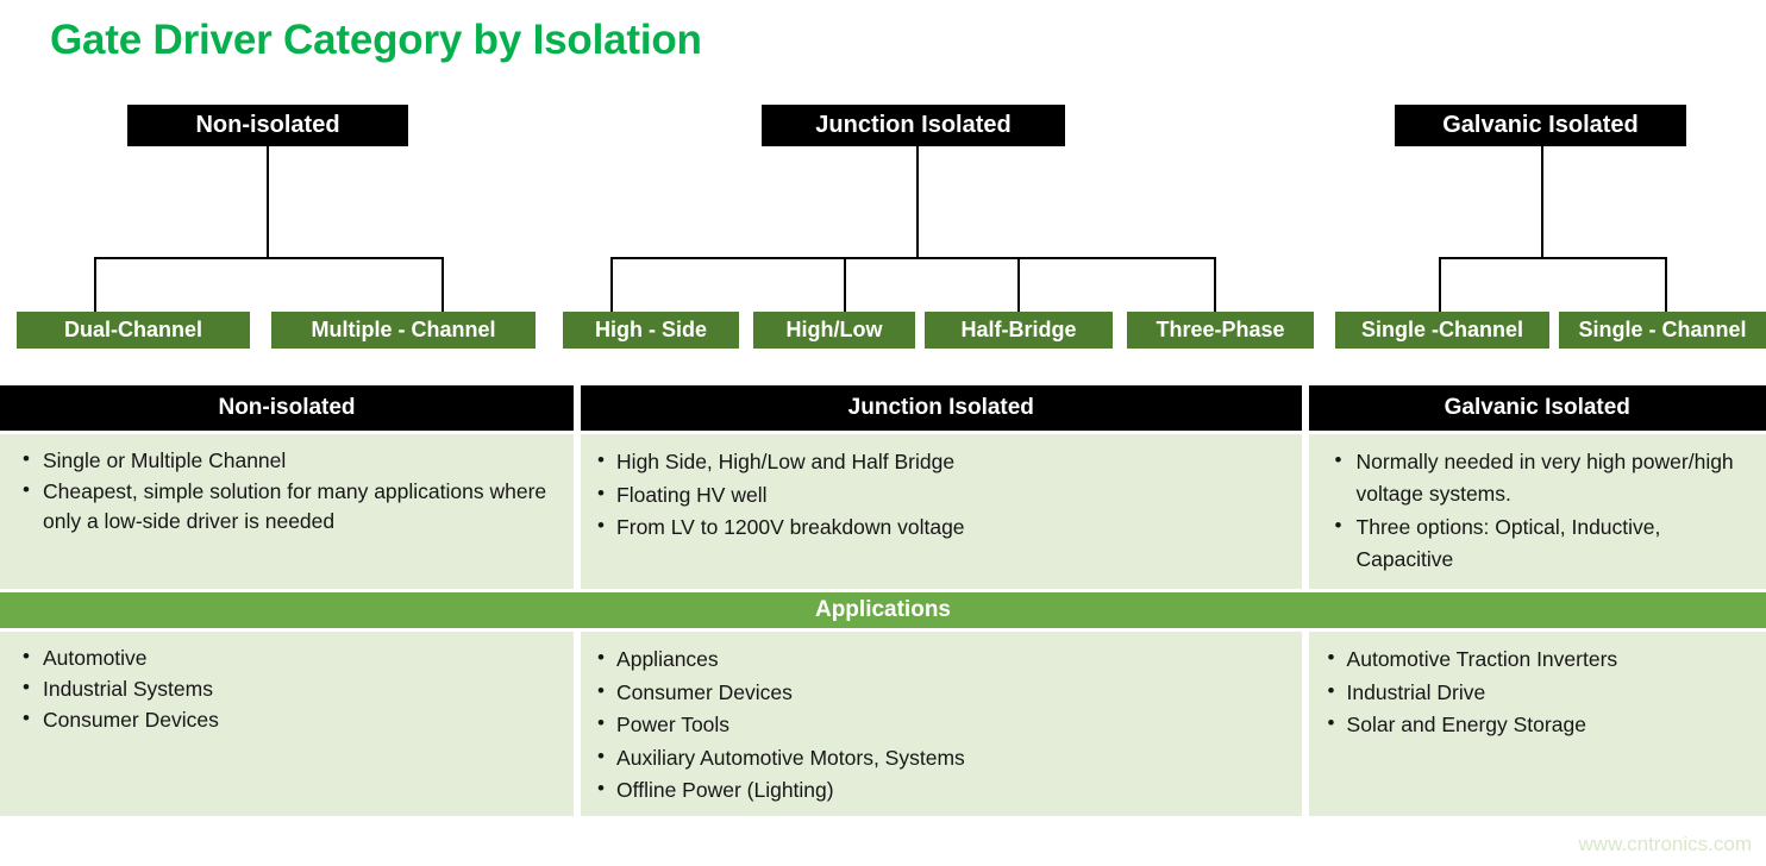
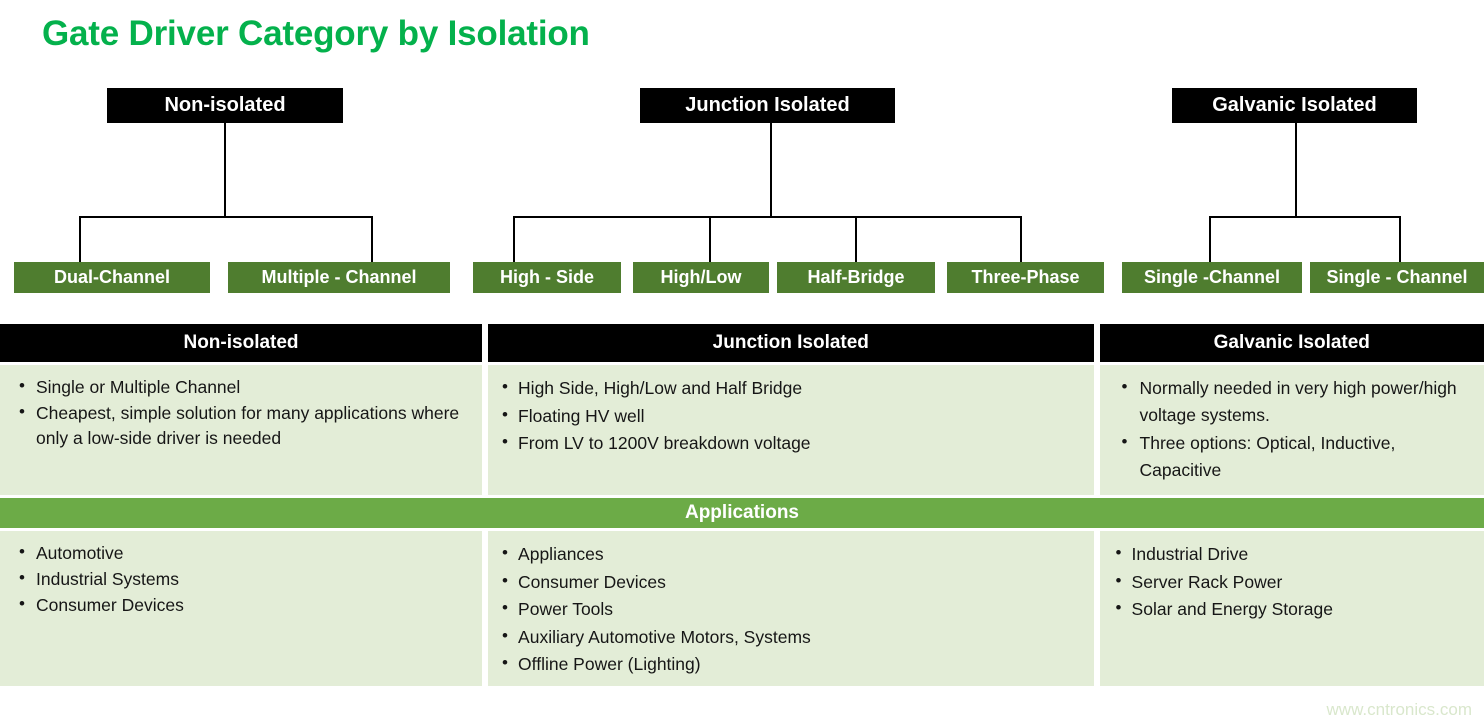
  Gate Driver Category by Isolation
  Non-isolated
  Dual-Channel
  Multiple - Channel
  Junction Isolated
  High - Side
  High/Low
  Half-Bridge
  Three-Phase
  Galvanic Isolated
  Single -Channel
  Single - Channel
  Non-isolated
  Junction Isolated
  Galvanic Isolated
  Single or Multiple Channel
  Cheapest, simple solution for many applications where only a low-side driver is needed
  High Side, High/Low and Half Bridge
  Floating HV well
  From LV to 1200V breakdown voltage
  Normally needed in very high power/high voltage systems.
  Three options: Optical, Inductive, Capacitive
  Applications
  Automotive
  Industrial Systems
  Consumer Devices
  Appliances
  Consumer Devices
  Power Tools
  Auxiliary Automotive Motors, Systems
  Offline Power (Lighting)
- Automotive Traction Inverters
  Industrial Drive
+ Server Rack Power
  Solar and Energy Storage
  www.cntronics.com
